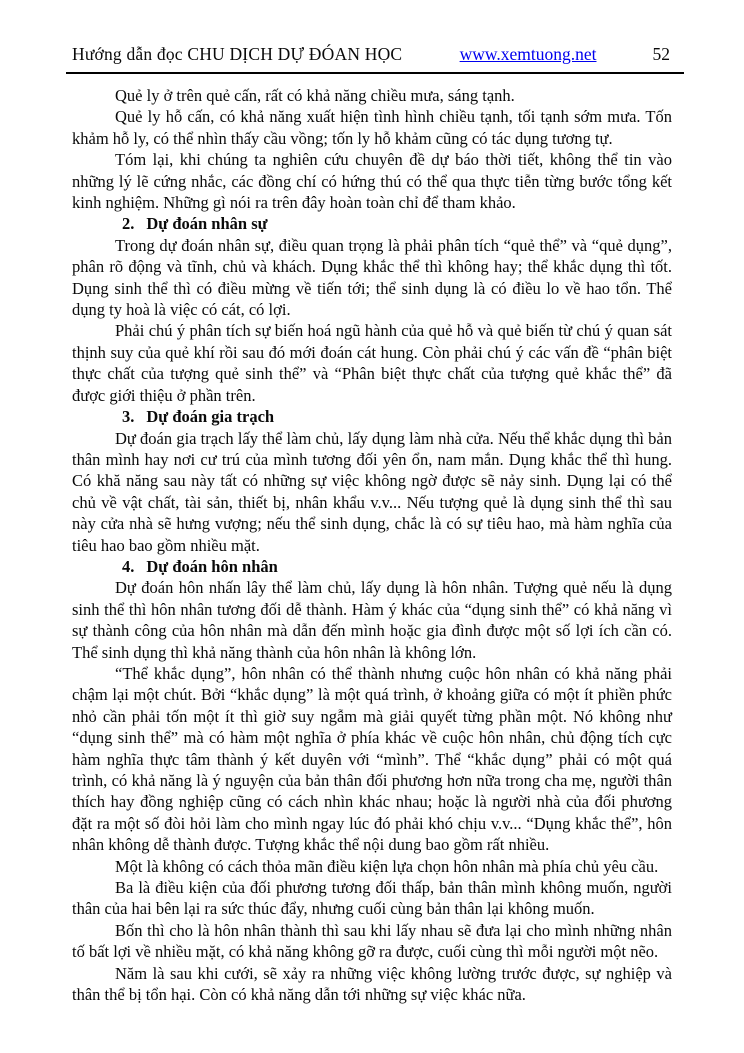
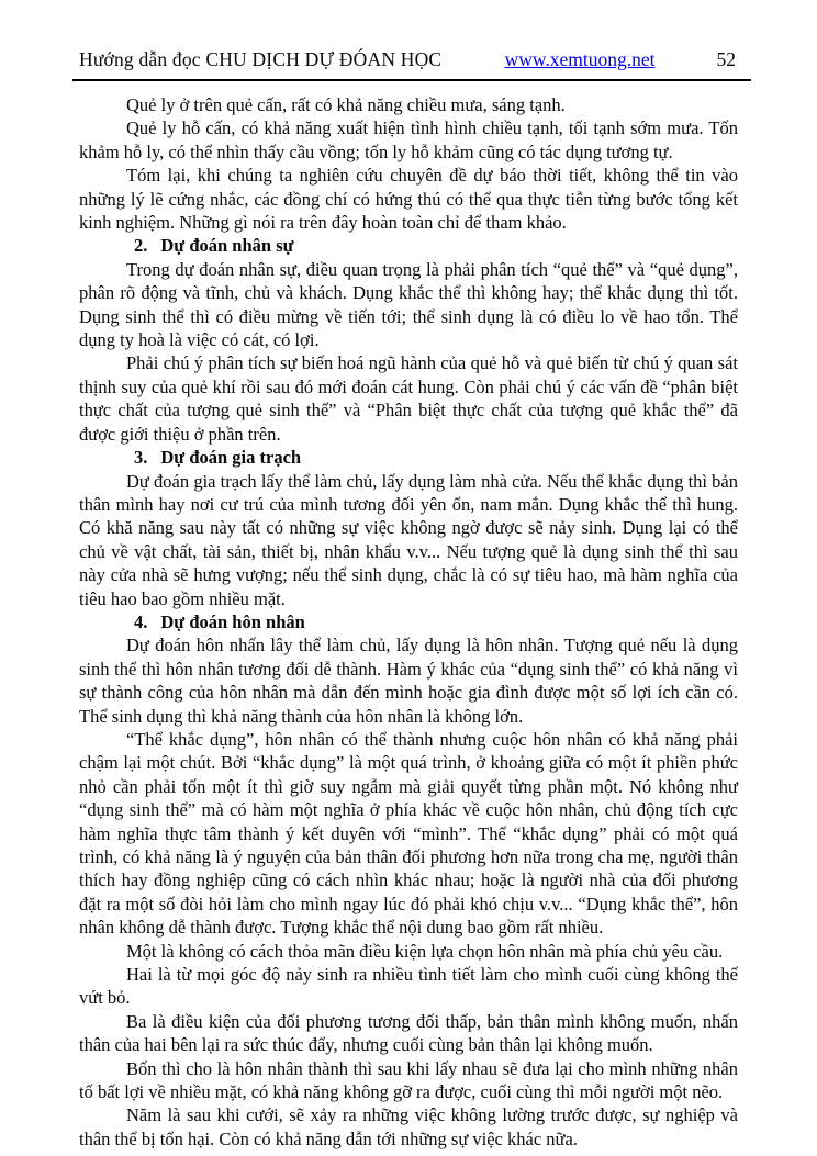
  Hướng dẫn đọc CHU DỊCH DỰ ĐÓAN HỌC
  www.xemtuong.net
  52
  Quẻ ly ở trên quẻ cấn, rất có khả năng chiều mưa, sáng tạnh.
  Quẻ ly hỗ cấn, có khả năng xuất hiện tình hình chiều tạnh, tối tạnh sớm mưa. Tốn khảm hỗ ly, có thể nhìn thấy cầu vồng; tốn ly hỗ khảm cũng có tác dụng tương tự.
  Tóm lại, khi chúng ta nghiên cứu chuyên đề dự báo thời tiết, không thể tin vào những lý lẽ cứng nhắc, các đồng chí có hứng thú có thể qua thực tiễn từng bước tổng kết kinh nghiệm. Những gì nói ra trên đây hoàn toàn chỉ để tham khảo.
  2. Dự đoán nhân sự
  Trong dự đoán nhân sự, điều quan trọng là phải phân tích “quẻ thể” và “quẻ dụng”, phân rõ động và tĩnh, chủ và khách. Dụng khắc thể thì không hay; thể khắc dụng thì tốt. Dụng sinh thể thì có điều mừng về tiến tới; thể sinh dụng là có điều lo về hao tổn. Thể dụng ty hoà là việc có cát, có lợi.
  Phải chú ý phân tích sự biến hoá ngũ hành của quẻ hỗ và quẻ biến từ chú ý quan sát thịnh suy của quẻ khí rồi sau đó mới đoán cát hung. Còn phải chú ý các vấn đề “phân biệt thực chất của tượng quẻ sinh thể” và “Phân biệt thực chất của tượng quẻ khắc thể” đã được giới thiệu ở phần trên.
  3. Dự đoán gia trạch
  Dự đoán gia trạch lấy thể làm chủ, lấy dụng làm nhà cửa. Nếu thể khắc dụng thì bản thân mình hay nơi cư trú của mình tương đối yên ổn, nam mắn. Dụng khắc thể thì hung. Có khă năng sau này tất có những sự việc không ngờ được sẽ nảy sinh. Dụng lại có thể chủ về vật chất, tài sản, thiết bị, nhân khẩu v.v... Nếu tượng quẻ là dụng sinh thể thì sau này cửa nhà sẽ hưng vượng; nếu thể sinh dụng, chắc là có sự tiêu hao, mà hàm nghĩa của tiêu hao bao gồm nhiều mặt.
  4. Dự đoán hôn nhân
  Dự đoán hôn nhấn lây thể làm chủ, lấy dụng là hôn nhân. Tượng quẻ nếu là dụng sinh thể thì hôn nhân tương đối dễ thành. Hàm ý khác của “dụng sinh thể” có khả năng vì sự thành công của hôn nhân mà dẫn đến mình hoặc gia đình được một số lợi ích cần có. Thể sinh dụng thì khả năng thành của hôn nhân là không lớn.
  “Thể khắc dụng”, hôn nhân có thể thành nhưng cuộc hôn nhân có khả năng phải chậm lại một chút. Bởi “khắc dụng” là một quá trình, ở khoảng giữa có một ít phiền phức nhỏ cần phải tốn một ít thì giờ suy ngẫm mà giải quyết từng phần một. Nó không như “dụng sinh thể” mà có hàm một nghĩa ở phía khác về cuộc hôn nhân, chủ động tích cực hàm nghĩa thực tâm thành ý kết duyên với “mình”. Thể “khắc dụng” phải có một quá trình, có khả năng là ý nguyện của bản thân đối phương hơn nữa trong cha mẹ, người thân thích hay đồng nghiệp cũng có cách nhìn khác nhau; hoặc là người nhà của đối phương đặt ra một số đòi hỏi làm cho mình ngay lúc đó phải khó chịu v.v... “Dụng khắc thể”, hôn nhân không dễ thành được. Tượng khắc thể nội dung bao gồm rất nhiều.
  Một là không có cách thỏa mãn điều kiện lựa chọn hôn nhân mà phía chủ yêu cầu.
+ Hai là từ mọi góc độ nảy sinh ra nhiều tình tiết làm cho mình cuối cùng không thể vứt bỏ.
- Ba là điều kiện của đối phương tương đối thấp, bản thân mình không muốn, người thân của hai bên lại ra sức thúc đẩy, nhưng cuối cùng bản thân lại không muốn.
+ Ba là điều kiện của đối phương tương đối thấp, bản thân mình không muốn, nhấn thân của hai bên lại ra sức thúc đẩy, nhưng cuối cùng bản thân lại không muốn.
  Bốn thì cho là hôn nhân thành thì sau khi lấy nhau sẽ đưa lại cho mình những nhân tố bất lợi về nhiều mặt, có khả năng không gỡ ra được, cuối cùng thì mỗi người một nẽo.
  Năm là sau khi cưới, sẽ xảy ra những việc không lường trước được, sự nghiệp và thân thể bị tổn hại. Còn có khả năng dẫn tới những sự việc khác nữa.
